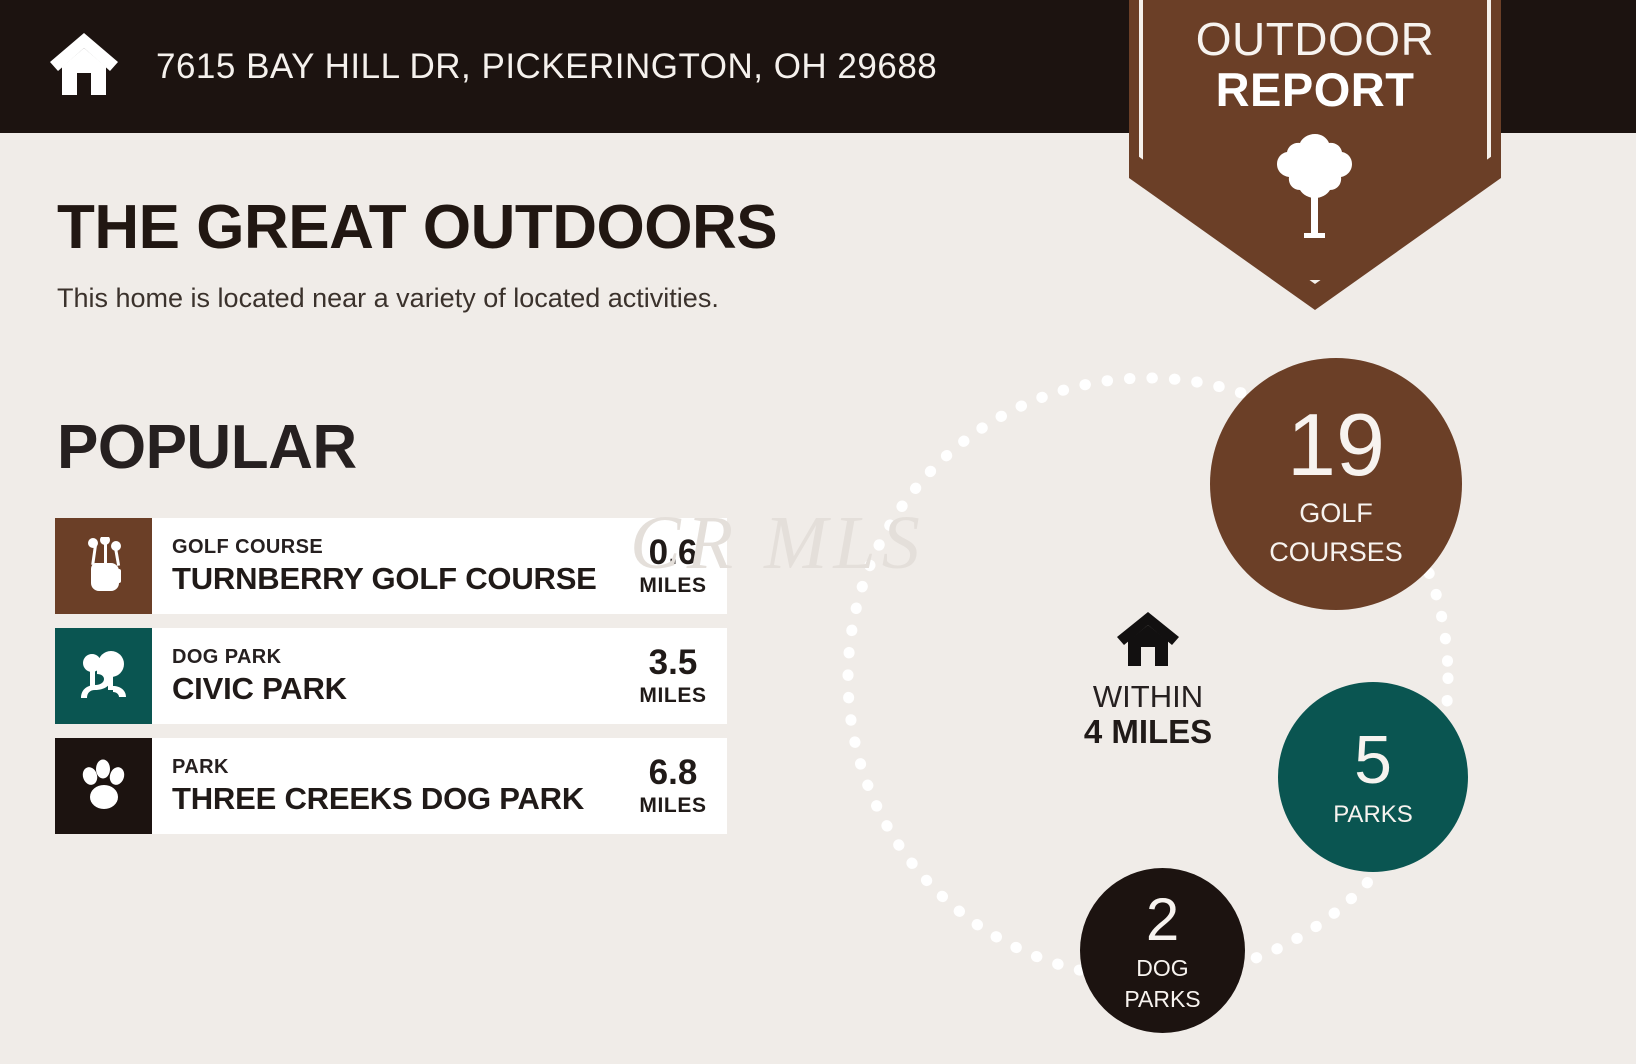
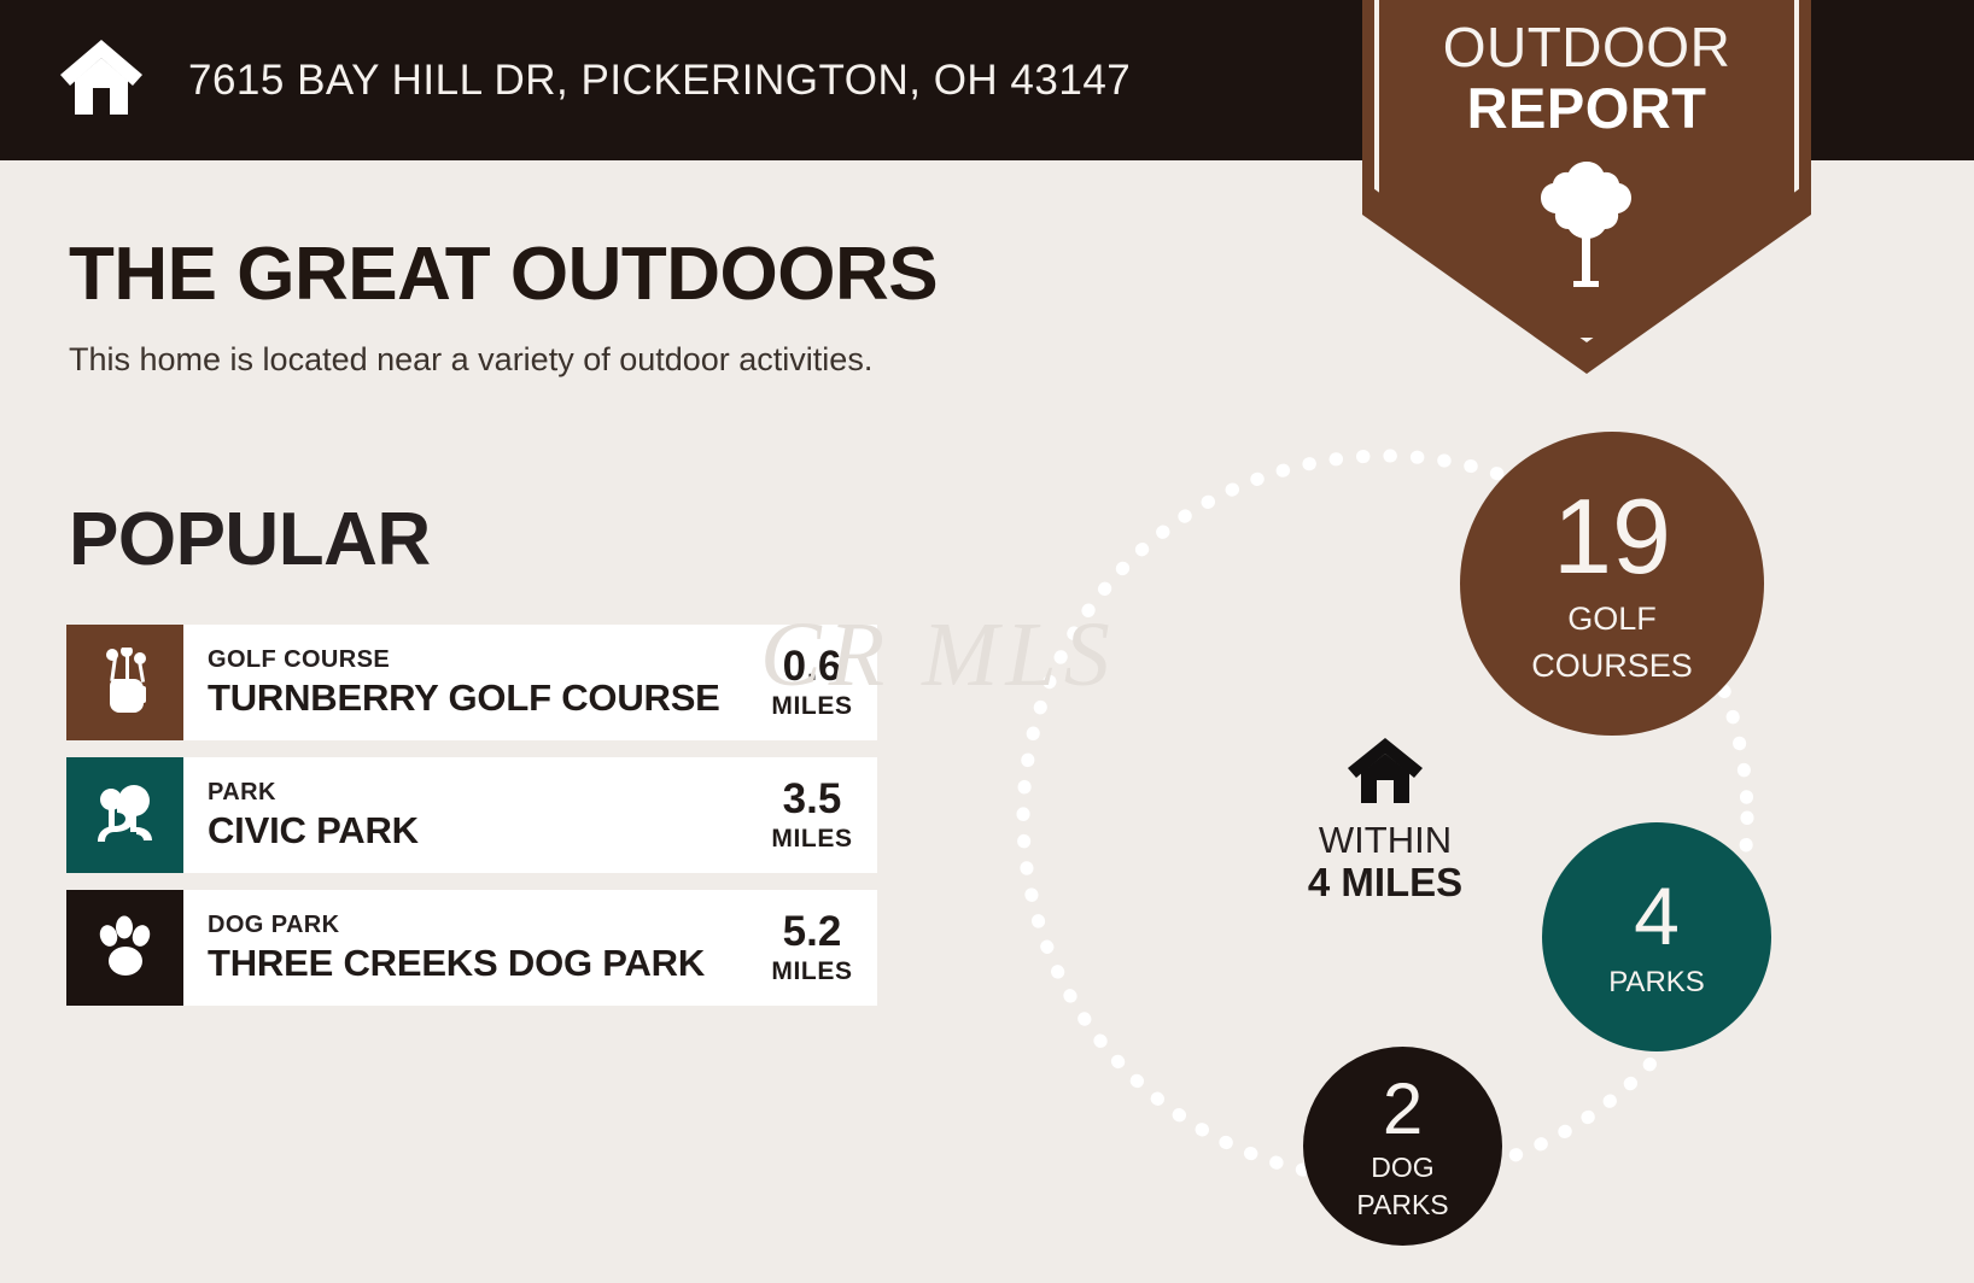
- 7615 BAY HILL DR, PICKERINGTON, OH 29688
+ 7615 BAY HILL DR, PICKERINGTON, OH 43147
  OUTDOOR
  REPORT
  THE GREAT OUTDOORS
- This home is located near a variety of located activities.
+ This home is located near a variety of outdoor activities.
  POPULAR
  CR MLS
  GOLF COURSE
  TURNBERRY GOLF COURSE
  0.6
  MILES
- DOG PARK
+ PARK
  CIVIC PARK
  3.5
  MILES
- PARK
+ DOG PARK
  THREE CREEKS DOG PARK
- 6.8
+ 5.2
  MILES
  WITHIN
  4 MILES
  19
  GOLF
  COURSES
- 5
+ 4
  PARKS
  2
  DOG
  PARKS
